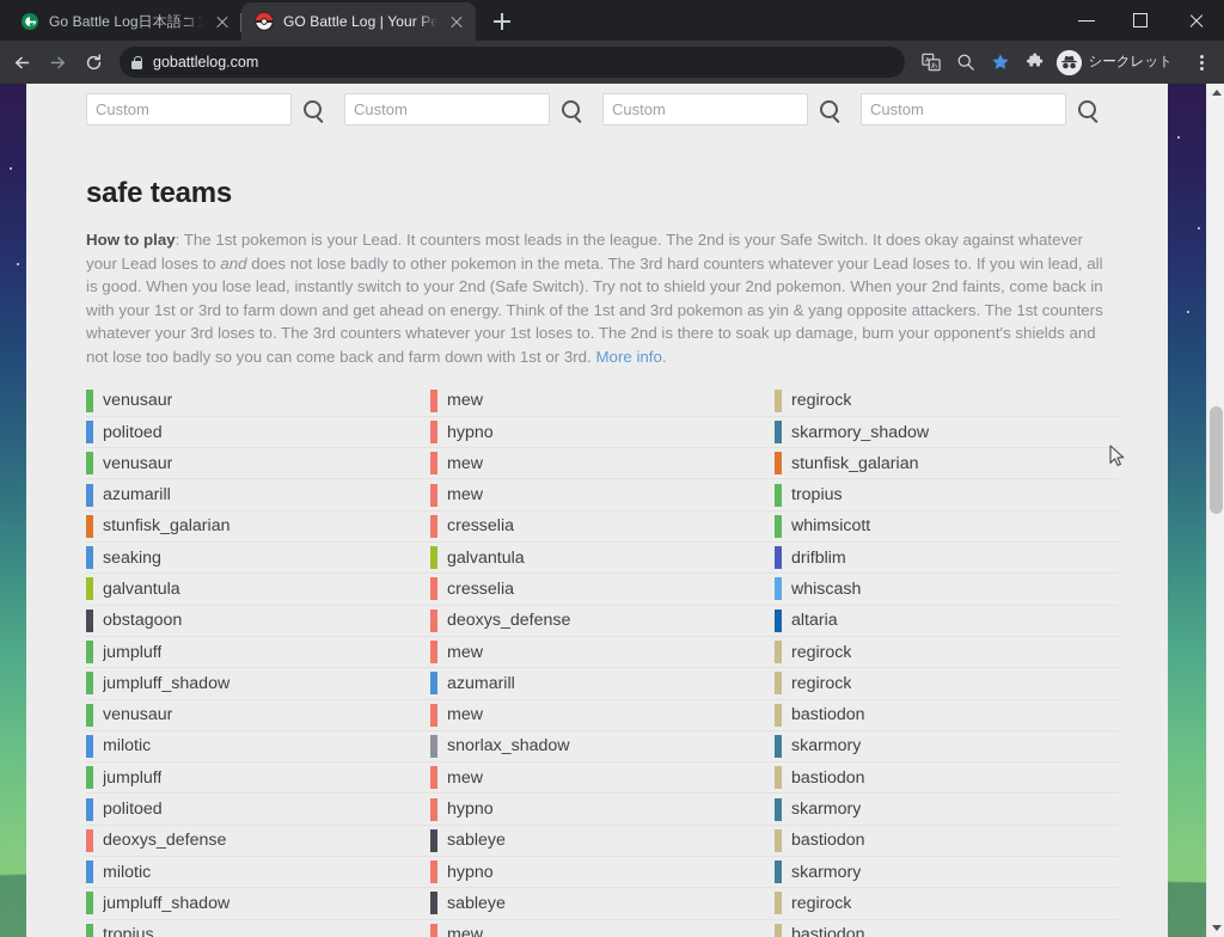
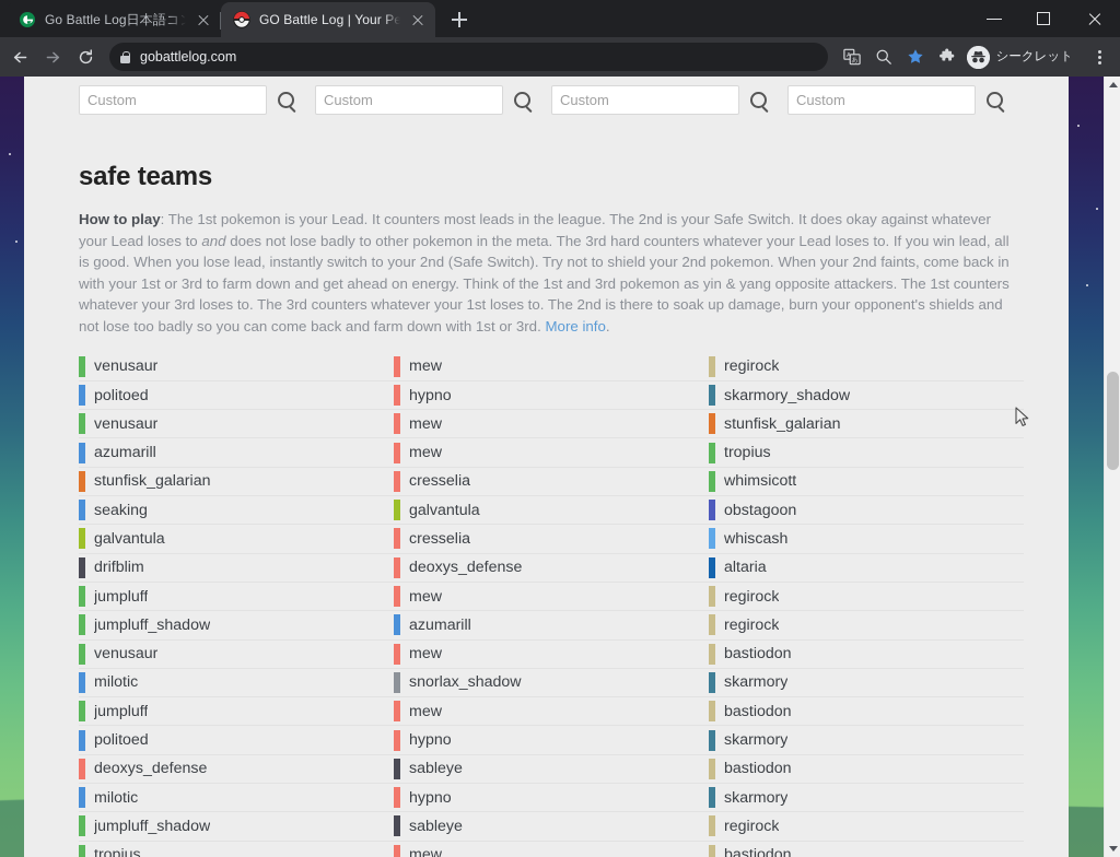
  Go Battle Log日本語コ
  gobattlelog.com
  シークレット
  Custom
  Custom
  Custom
  Custom
  safe teams
  How to play: The 1st pokemon is your Lead. It counters most leads in the league. The 2nd is your Safe Switch. It does okay against whatever your Lead loses to and does not lose badly to other pokemon in the meta. The 3rd hard counters whatever your Lead loses to. If you win lead, all is good. When you lose lead, instantly switch to your 2nd (Safe Switch). Try not to shield your 2nd pokemon. When your 2nd faints, come back in with your 1st or 3rd to farm down and get ahead on energy. Think of the 1st and 3rd pokemon as yin & yang opposite attackers. The 1st counters whatever your 3rd loses to. The 3rd counters whatever your 1st loses to. The 2nd is there to soak up damage, burn your opponent's shields and not lose too badly so you can come back and farm down with 1st or 3rd. More info.
  venusaur
  mew
  regirock
  politoed
  hypno
  skarmory_shadow
  venusaur
  mew
  stunfisk_galarian
  azumarill
  mew
  tropius
  stunfisk_galarian
  cresselia
  whimsicott
  seaking
  galvantula
- drifblim
+ obstagoon
  galvantula
  cresselia
  whiscash
- obstagoon
+ drifblim
  deoxys_defense
  altaria
  jumpluff
  mew
  regirock
  jumpluff_shadow
  azumarill
  regirock
  venusaur
  mew
  bastiodon
  milotic
  snorlax_shadow
  skarmory
  jumpluff
  mew
  bastiodon
  politoed
  hypno
  skarmory
  deoxys_defense
  sableye
  bastiodon
  milotic
  hypno
  skarmory
  jumpluff_shadow
  sableye
  regirock
  tropius
  mew
  bastiodon
